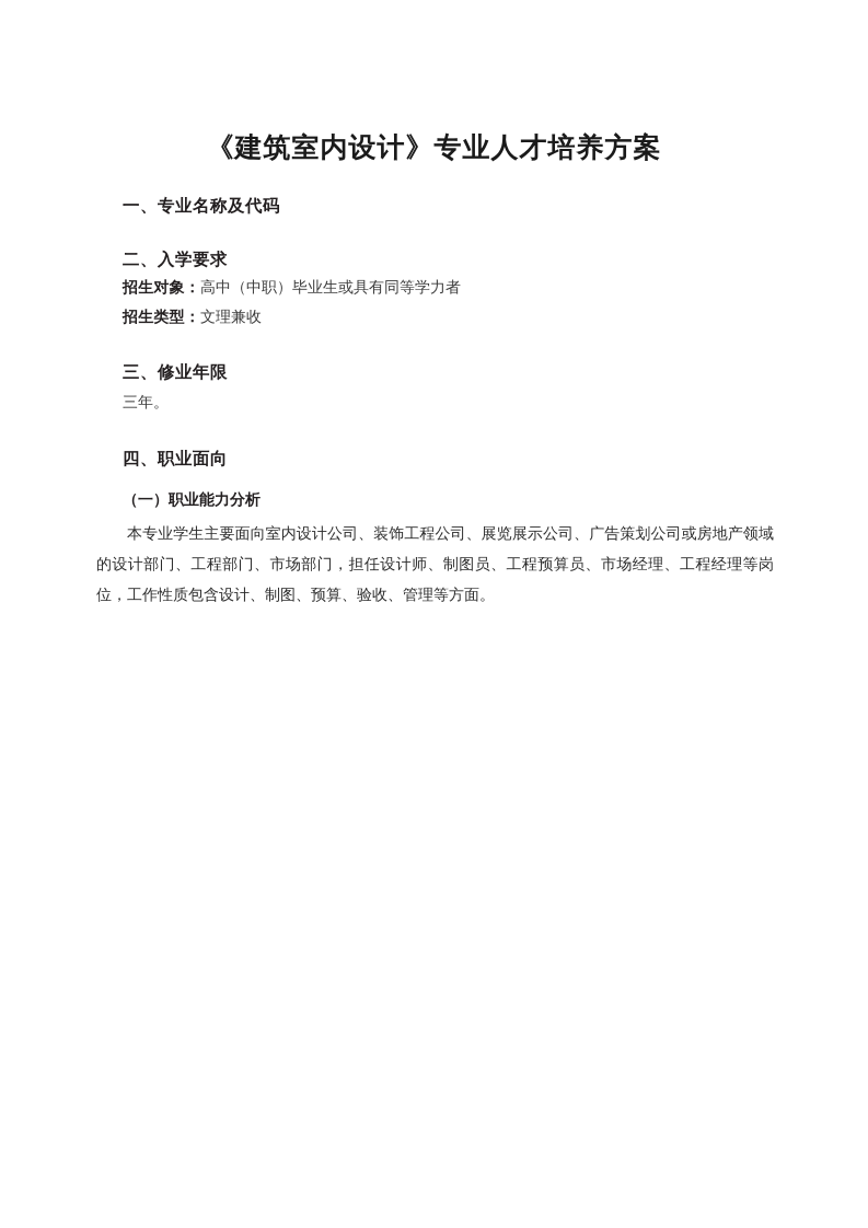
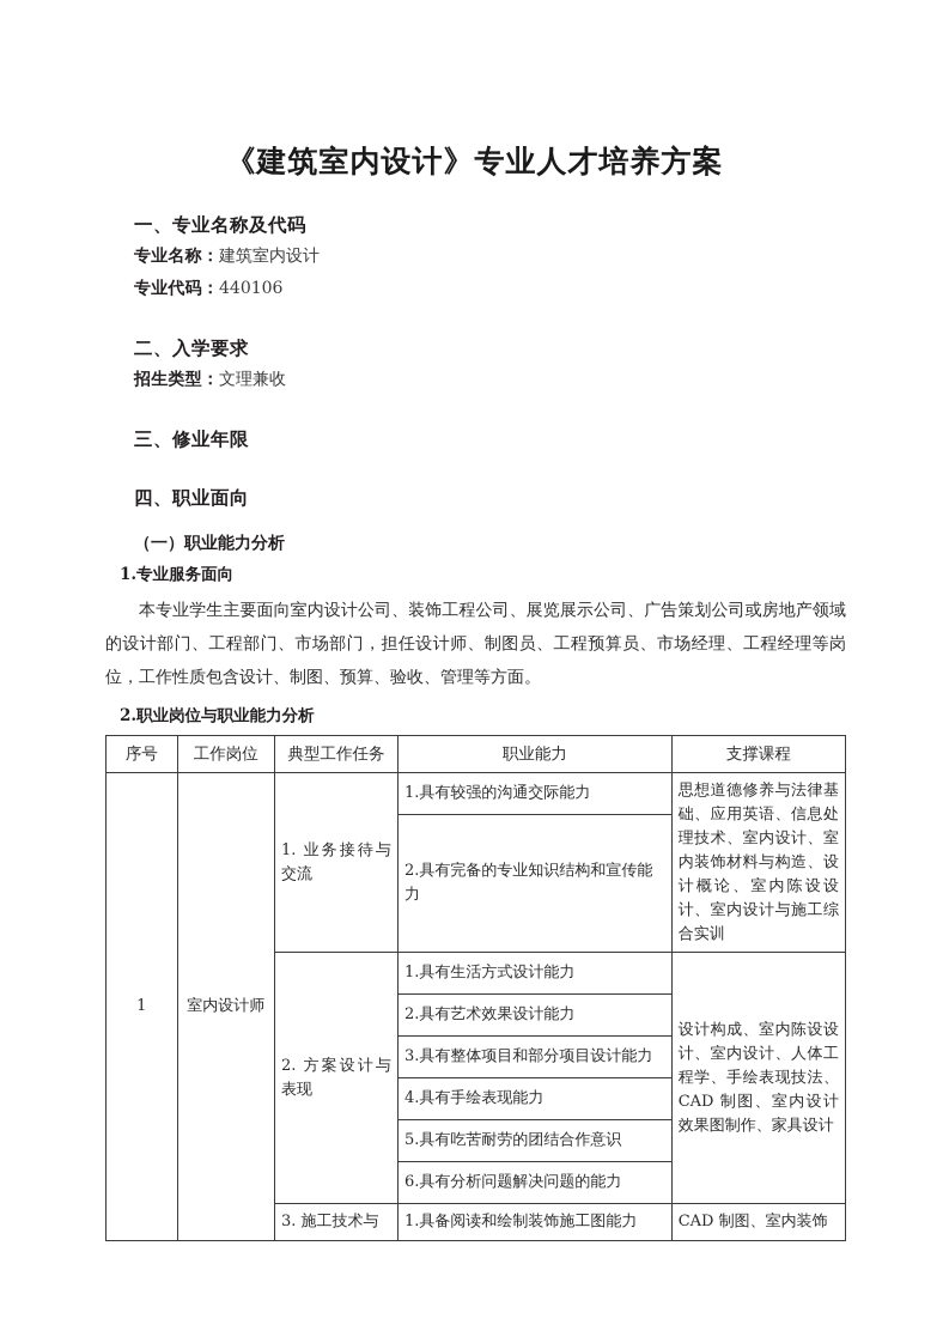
  《建筑室内设计》专业人才培养方案
  一、专业名称及代码
+ 专业名称：建筑室内设计
+ 专业代码：440106
  二、入学要求
- 招生对象：高中（中职）毕业生或具有同等学力者
  招生类型：文理兼收
  三、修业年限
- 三年。
  四、职业面向
  （一）职业能力分析
+ 1.专业服务面向
  本专业学生主要面向室内设计公司、装饰工程公司、展览展示公司、广告策划公司或房地产领域的设计部门、工程部门、市场部门，担任设计师、制图员、工程预算员、市场经理、工程经理等岗位，工作性质包含设计、制图、预算、验收、管理等方面。
+ 2.职业岗位与职业能力分析
+ 序号	工作岗位	典型工作任务	职业能力	支撑课程
+ 1	室内设计师	1. 业务接待与交流	1.具有较强的沟通交际能力	思想道德修养与法律基础、应用英语、信息处理技术、室内设计、室内装饰材料与构造、设计概论、室内陈设设计、室内设计与施工综合实训
+ 2.具有完备的专业知识结构和宣传能力
+ 2. 方案设计与表现	1.具有生活方式设计能力	设计构成、室内陈设设计、室内设计、人体工程学、手绘表现技法、CAD 制图、室内设计效果图制作、家具设计
+ 2.具有艺术效果设计能力
+ 3.具有整体项目和部分项目设计能力
+ 4.具有手绘表现能力
+ 5.具有吃苦耐劳的团结合作意识
+ 6.具有分析问题解决问题的能力
+ 3. 施工技术与	1.具备阅读和绘制装饰施工图能力	CAD 制图、室内装饰
